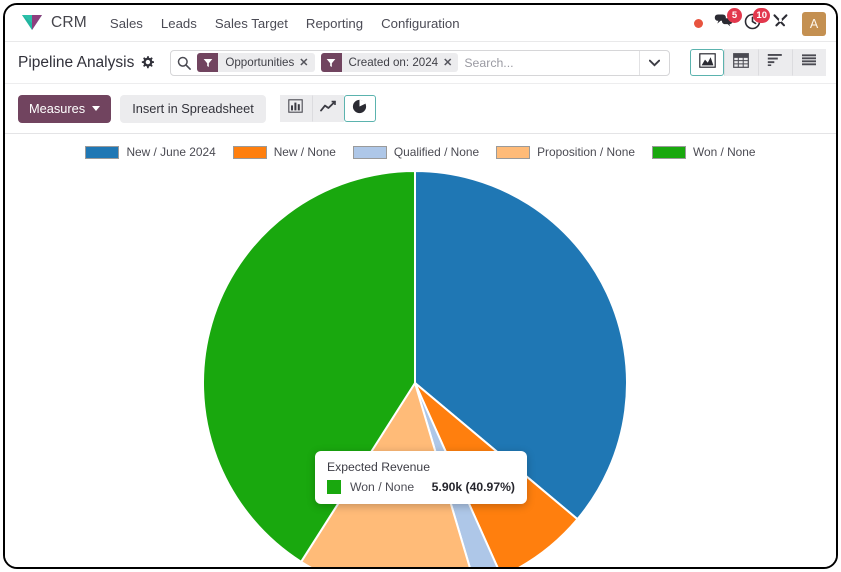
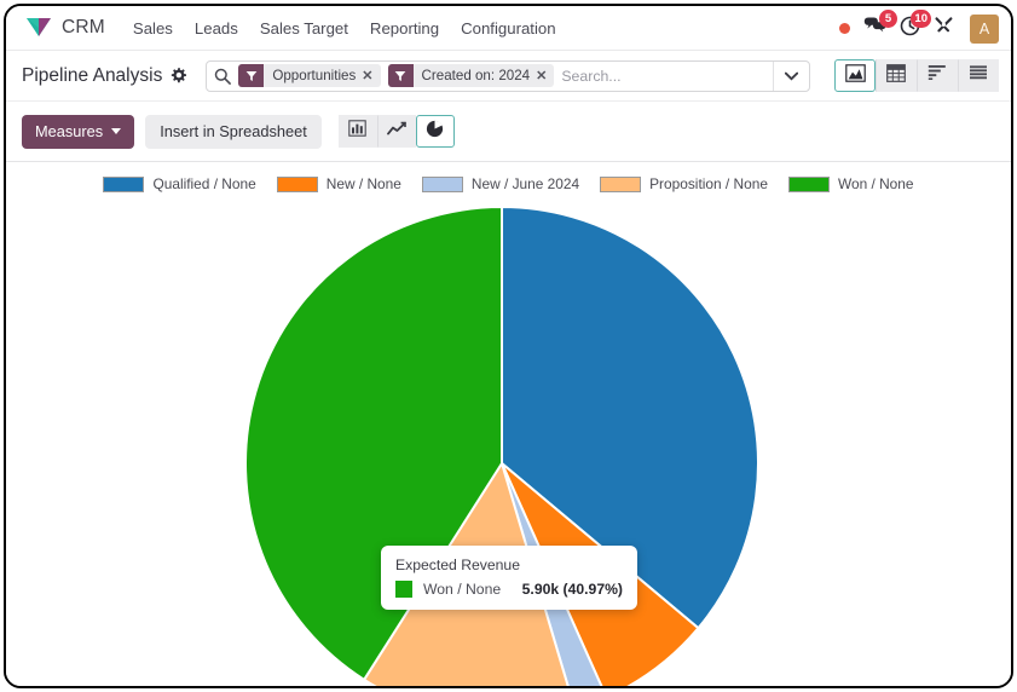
  CRM
  Sales
  Leads
  Sales Target
  Reporting
  Configuration
  5
  10
  A
  Pipeline Analysis
  Opportunities
  ✕
  Created on: 2024
  ✕
  Search...
  Measures
  Insert in Spreadsheet
- New / June 2024
+ Qualified / None
  New / None
- Qualified / None
+ New / June 2024
  Proposition / None
  Won / None
  Expected Revenue
  Won / None
  5.90k (40.97%)
